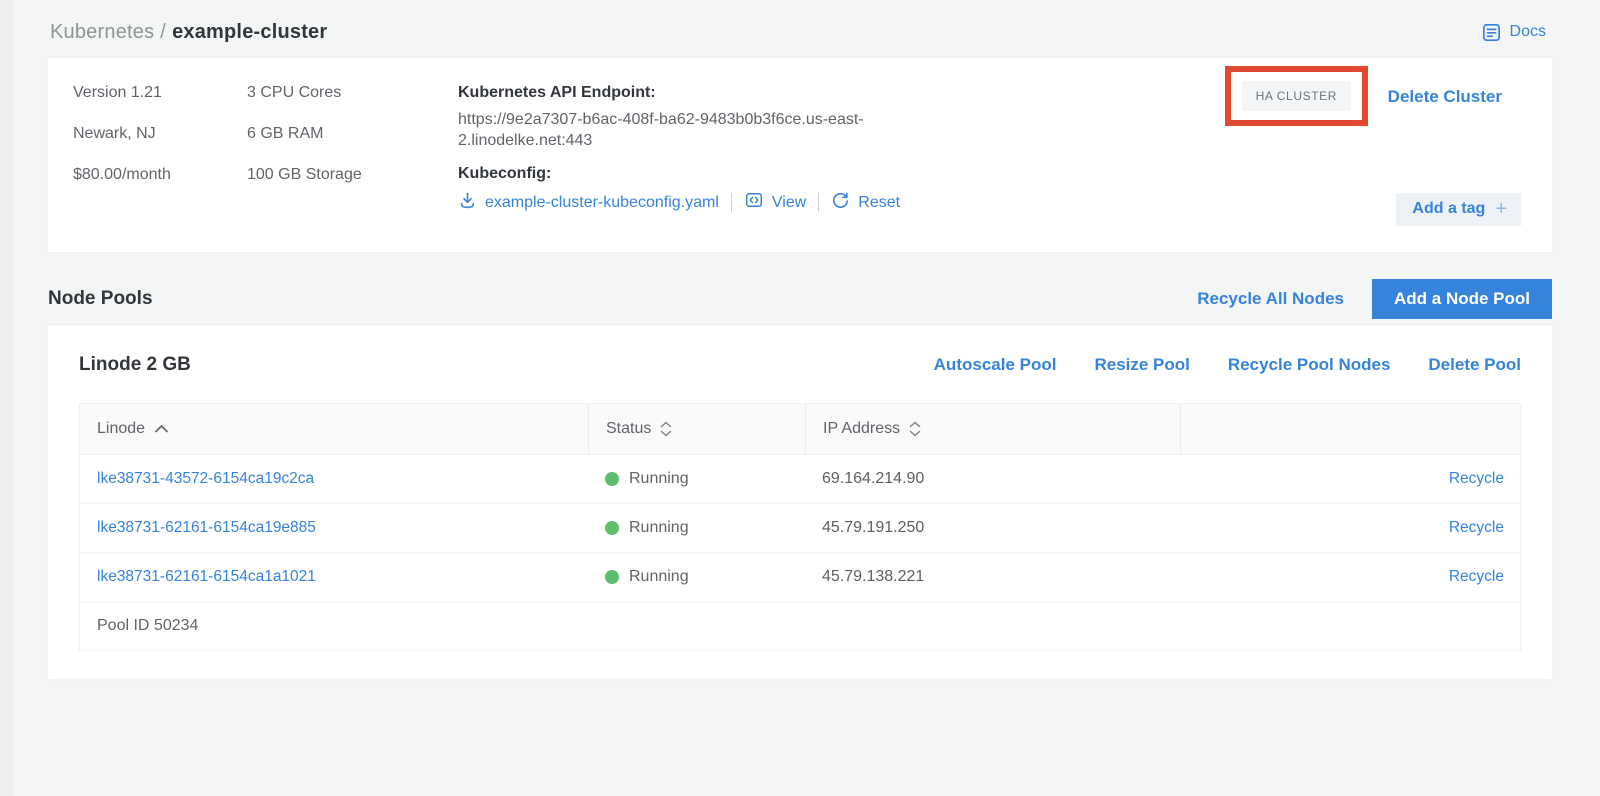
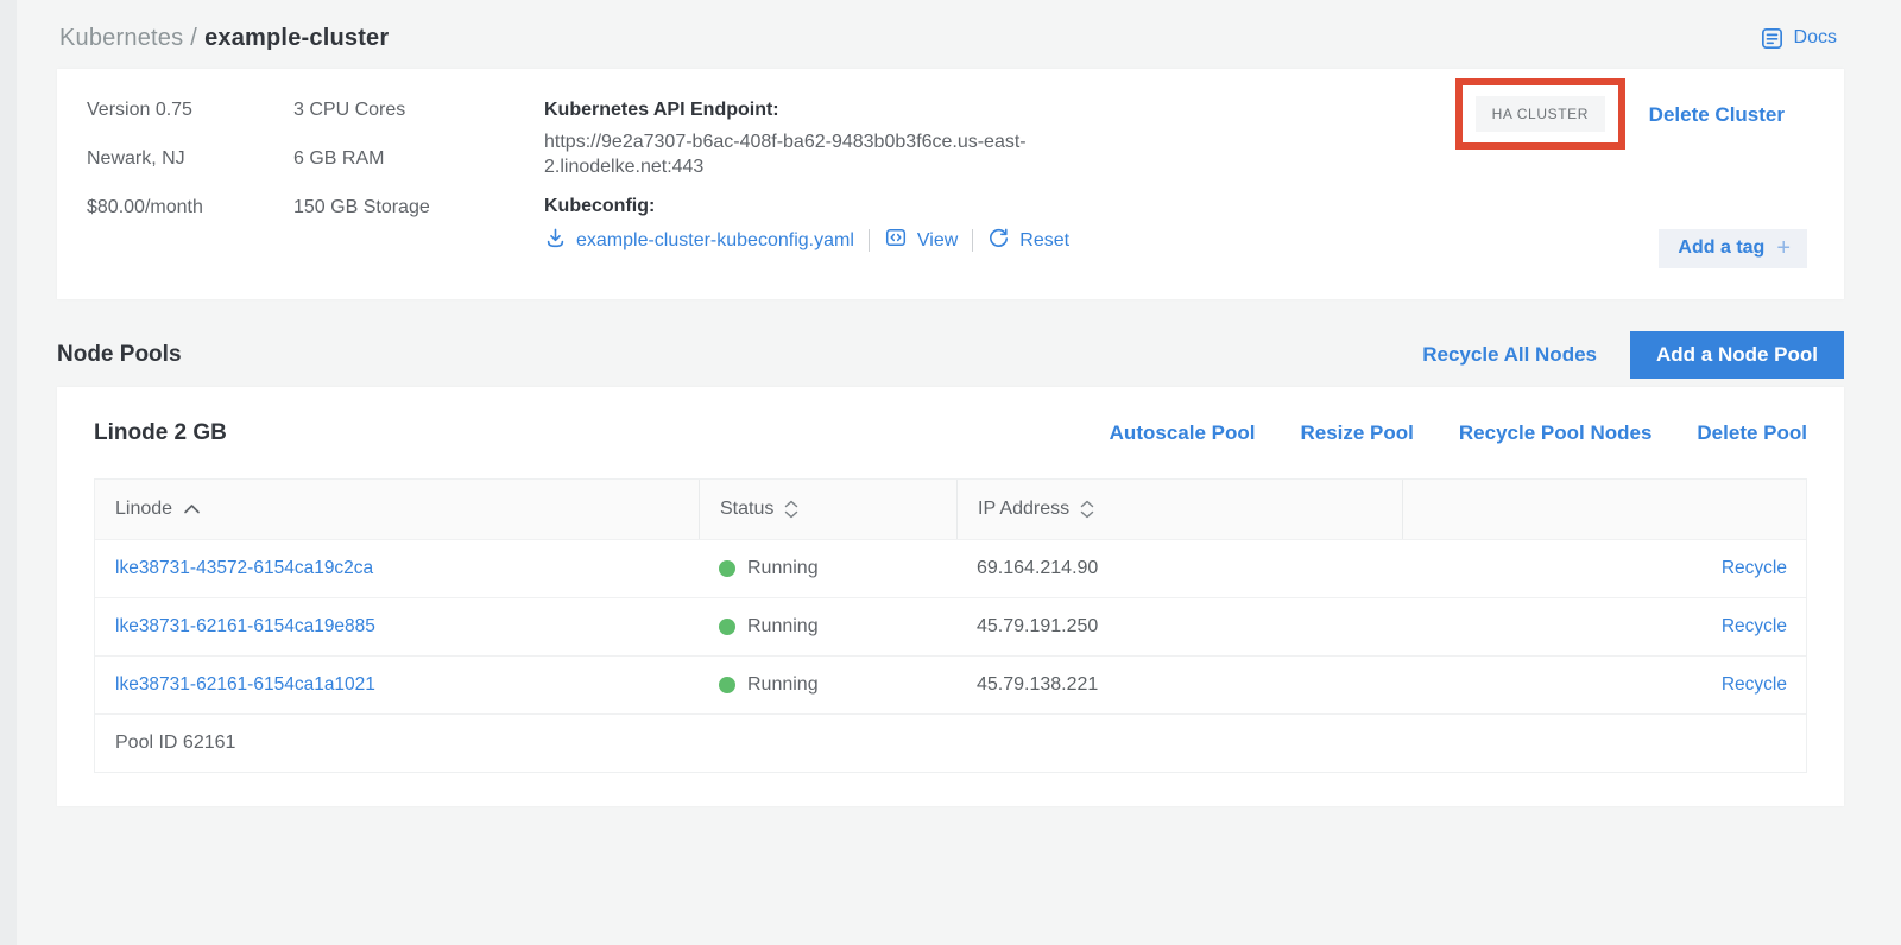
  Kubernetes / example-cluster
  Docs
- Version 1.21
+ Version 0.75
  Newark, NJ
  $80.00/month
  3 CPU Cores
  6 GB RAM
- 100 GB Storage
+ 150 GB Storage
  Kubernetes API Endpoint:
  https://9e2a7307-b6ac-408f-ba62-9483b0b3f6ce.us-east-2.linodelke.net:443
  Kubeconfig:
  example-cluster-kubeconfig.yaml
  View
  Reset
  HA CLUSTER
  Delete Cluster
  Add a tag
  +
  Node Pools
  Recycle All Nodes
  Add a Node Pool
  Linode 2 GB
  Autoscale Pool
  Resize Pool
  Recycle Pool Nodes
  Delete Pool
  Linode
  Status
  IP Address
  lke38731-43572-6154ca19c2ca
  Running
  69.164.214.90
  Recycle
  lke38731-62161-6154ca19e885
  Running
  45.79.191.250
  Recycle
  lke38731-62161-6154ca1a1021
  Running
  45.79.138.221
  Recycle
- Pool ID 50234
+ Pool ID 62161
